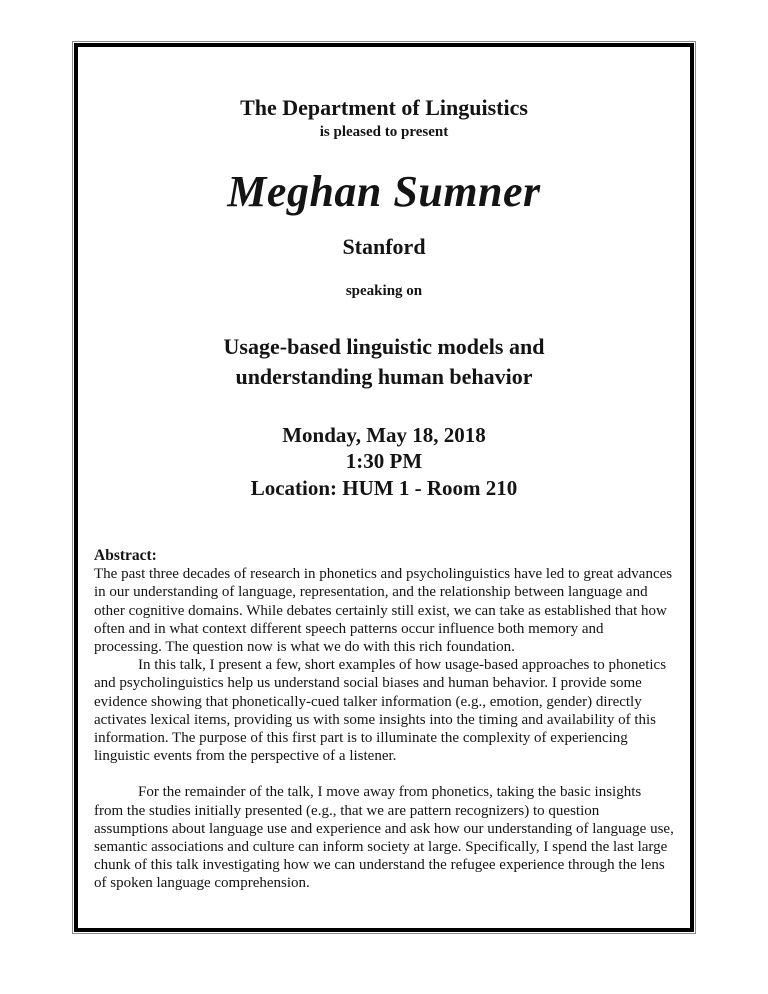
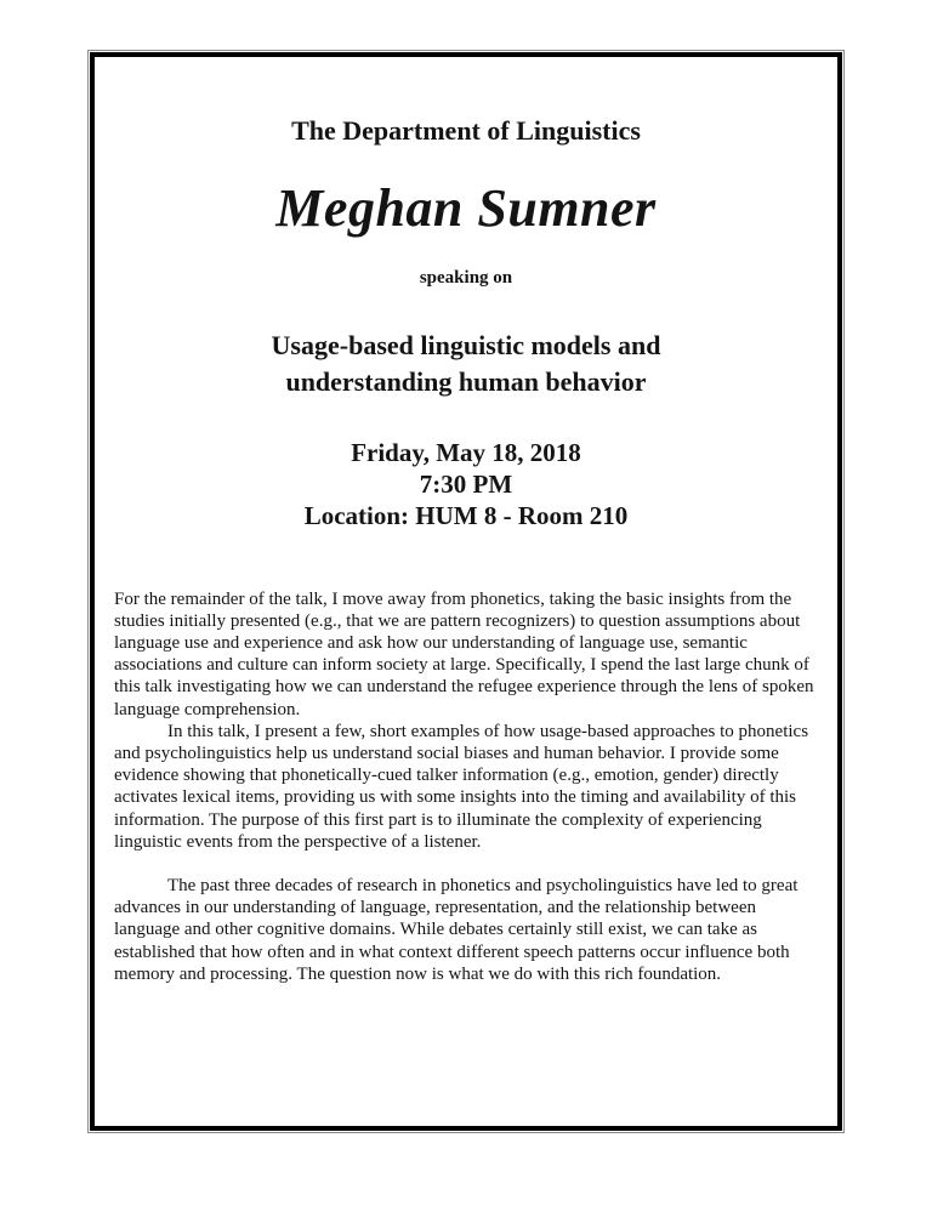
  The Department of Linguistics
- is pleased to present
  Meghan Sumner
- Stanford
  speaking on
  Usage-based linguistic models and
  understanding human behavior
- Monday, May 18, 2018
+ Friday, May 18, 2018
- 1:30 PM
+ 7:30 PM
- Location: HUM 1 - Room 210
+ Location: HUM 8 - Room 210
- Abstract:
- The past three decades of research in phonetics and psycholinguistics have led to great advances in our understanding of language, representation, and the relationship between language and other cognitive domains. While debates certainly still exist, we can take as established that how often and in what context different speech patterns occur influence both memory and processing. The question now is what we do with this rich foundation.
+ For the remainder of the talk, I move away from phonetics, taking the basic insights from the studies initially presented (e.g., that we are pattern recognizers) to question assumptions about language use and experience and ask how our understanding of language use, semantic associations and culture can inform society at large. Specifically, I spend the last large chunk of this talk investigating how we can understand the refugee experience through the lens of spoken language comprehension.
  In this talk, I present a few, short examples of how usage-based approaches to phonetics and psycholinguistics help us understand social biases and human behavior. I provide some evidence showing that phonetically-cued talker information (e.g., emotion, gender) directly activates lexical items, providing us with some insights into the timing and availability of this information. The purpose of this first part is to illuminate the complexity of experiencing linguistic events from the perspective of a listener.
- For the remainder of the talk, I move away from phonetics, taking the basic insights from the studies initially presented (e.g., that we are pattern recognizers) to question assumptions about language use and experience and ask how our understanding of language use, semantic associations and culture can inform society at large. Specifically, I spend the last large chunk of this talk investigating how we can understand the refugee experience through the lens of spoken language comprehension.
+ The past three decades of research in phonetics and psycholinguistics have led to great advances in our understanding of language, representation, and the relationship between language and other cognitive domains. While debates certainly still exist, we can take as established that how often and in what context different speech patterns occur influence both memory and processing. The question now is what we do with this rich foundation.
